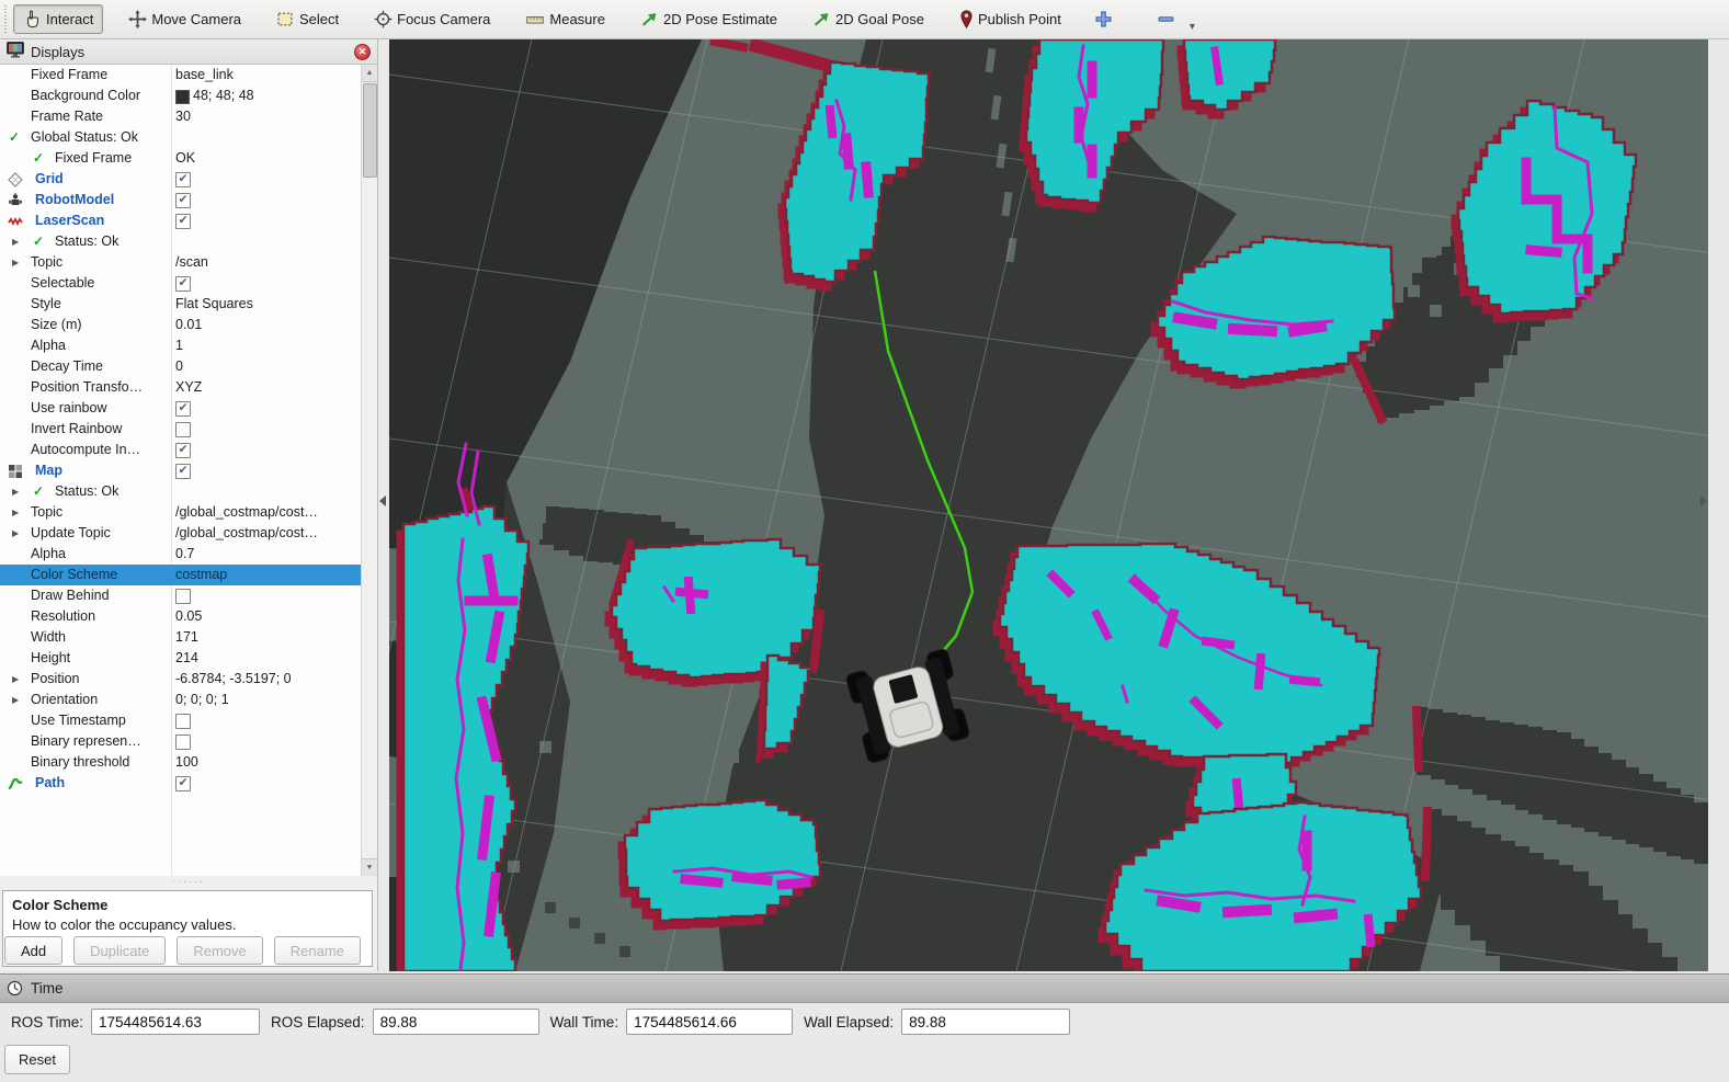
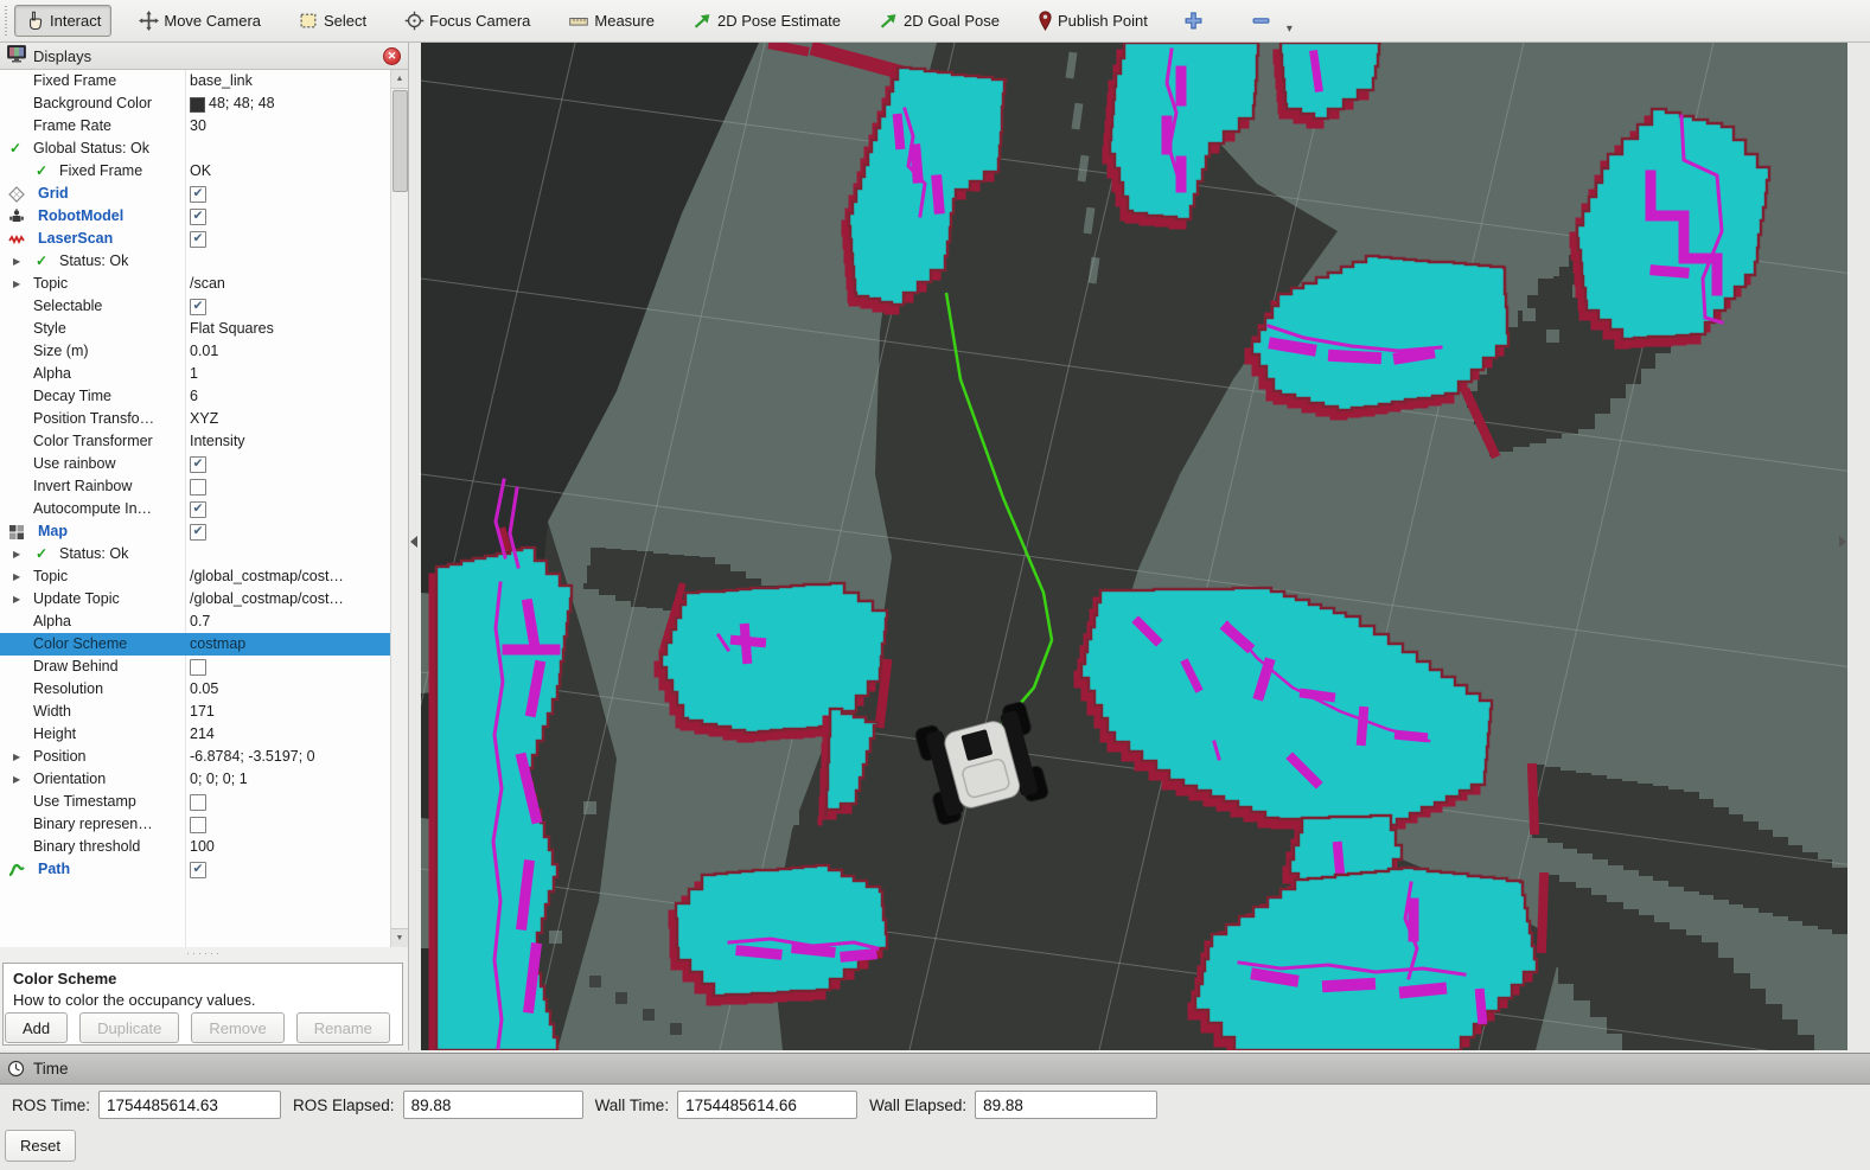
  Interact
  Move Camera
  Select
  Focus Camera
  Measure
  2D Pose Estimate
  2D Goal Pose
  Publish Point
  ▾
  Displays
  ✕
  Fixed Frame
  base_link
  Background Color
  48; 48; 48
  Frame Rate
  30
  ✓
  Global Status: Ok
  ✓
  Fixed Frame
  OK
  Grid
  ✔
  RobotModel
  ✔
  LaserScan
  ✔
  ▶
  ✓
  Status: Ok
  ▶
  Topic
  /scan
  Selectable
  ✔
  Style
  Flat Squares
  Size (m)
  0.01
  Alpha
  1
  Decay Time
- 0
+ 6
  Position Transfo…
  XYZ
+ Color Transformer
+ Intensity
  Use rainbow
  ✔
  Invert Rainbow
  Autocompute In…
  ✔
  Map
  ✔
  ▶
  ✓
  Status: Ok
  ▶
  Topic
  /global_costmap/cost…
  ▶
  Update Topic
  /global_costmap/cost…
  Alpha
  0.7
  Color Scheme
  costmap
  Draw Behind
  Resolution
  0.05
  Width
  171
  Height
  214
  ▶
  Position
  -6.8784; -3.5197; 0
  ▶
  Orientation
  0; 0; 0; 1
  Use Timestamp
  Binary represen…
  Binary threshold
  100
  Path
  ✔
  ······
  Color Scheme
  How to color the occupancy values.
  Add
  Duplicate
  Remove
  Rename
  Time
  ROS Time:
  1754485614.63
  ROS Elapsed:
  89.88
  Wall Time:
  1754485614.66
  Wall Elapsed:
  89.88
  Reset
